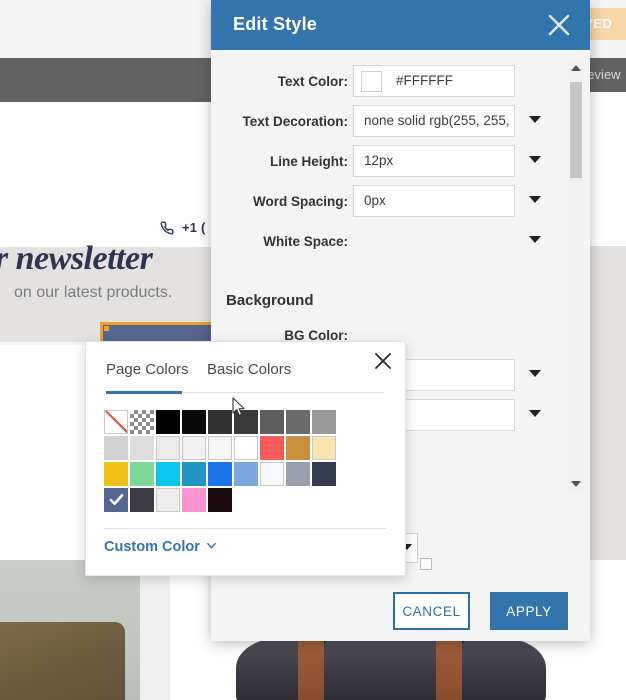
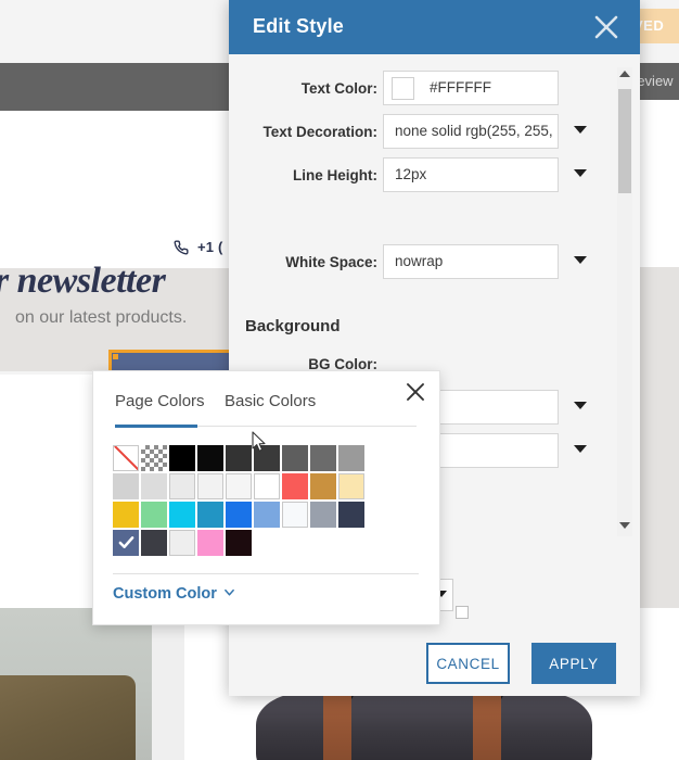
  +1 (
  r newsletter
  on our latest products.
  eview
  Edit Style
  Text Color:
  #FFFFFF
  Text Decoration:
  none solid rgb(255, 255,
  Line Height:
  12px
- Word Spacing:
- 0px
  White Space:
+ nowrap
  Background
  BG Color:
  CANCEL
  APPLY
  Page Colors
  Basic Colors
  Custom Color
